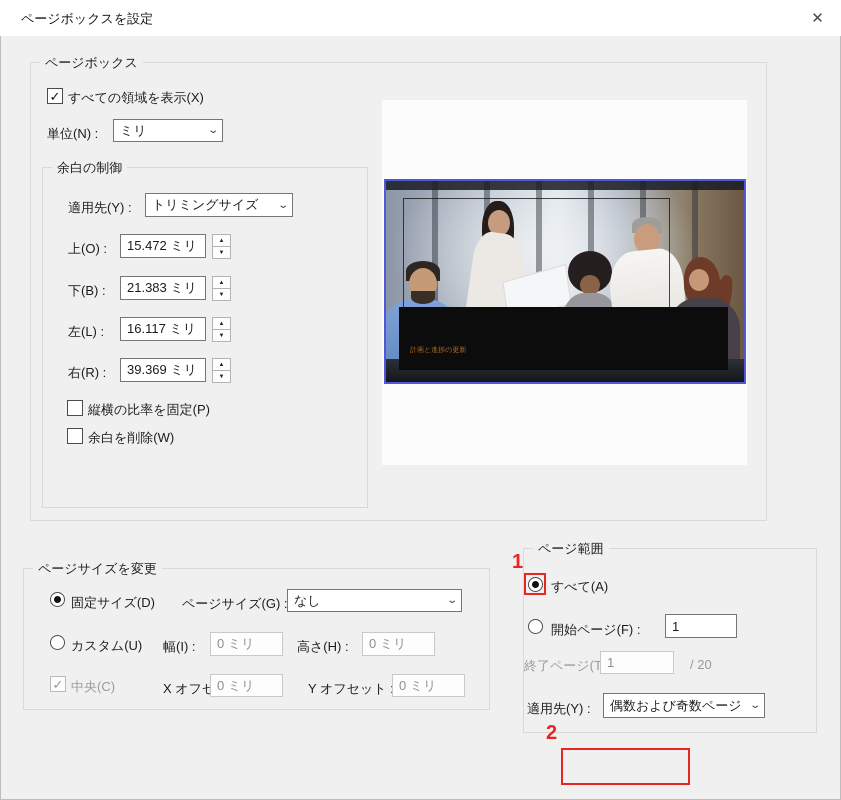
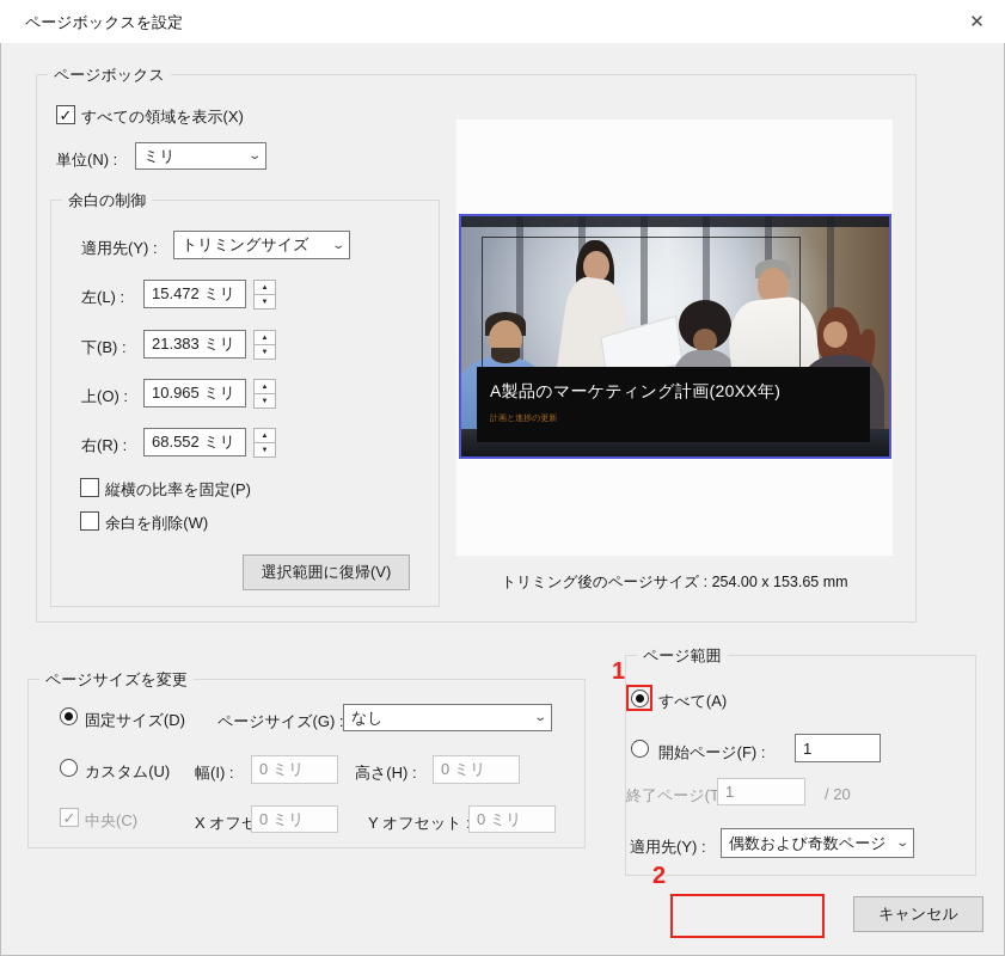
  ページボックスを設定
  ✕
  ページボックス
  ✓
  すべての領域を表示(X)
  単位(N) :
  ミリ
  ⌄
  余白の制御
  適用先(Y) :
  トリミングサイズ
  ⌄
- 上(O) :
+ 左(L) :
  15.472 ミリ
  下(B) :
  21.383 ミリ
- 左(L) :
+ 上(O) :
- 16.117 ミリ
+ 10.965 ミリ
  右(R) :
- 39.369 ミリ
+ 68.552 ミリ
  縦横の比率を固定(P)
  余白を削除(W)
+ 選択範囲に復帰(V)
+ A製品のマーケティング計画(20XX年)
+ トリミング後のページサイズ : 254.00 x 153.65 mm
  ページサイズを変更
  固定サイズ(D)
  ページサイズ(G) :
  なし
  ⌄
  カスタム(U)
  幅(I) :
  0 ミリ
  高さ(H) :
  0 ミリ
  ✓
  中央(C)
  0 ミリ
  Y オフセット
  0 ミリ
  ページ範囲
  1
  すべて(A)
  開始ページ(F) :
  1
  終了ページ(T
  1
  / 20
  適用先(Y) :
  偶数および奇数ページ
  ⌄
  2
+ キャンセル
